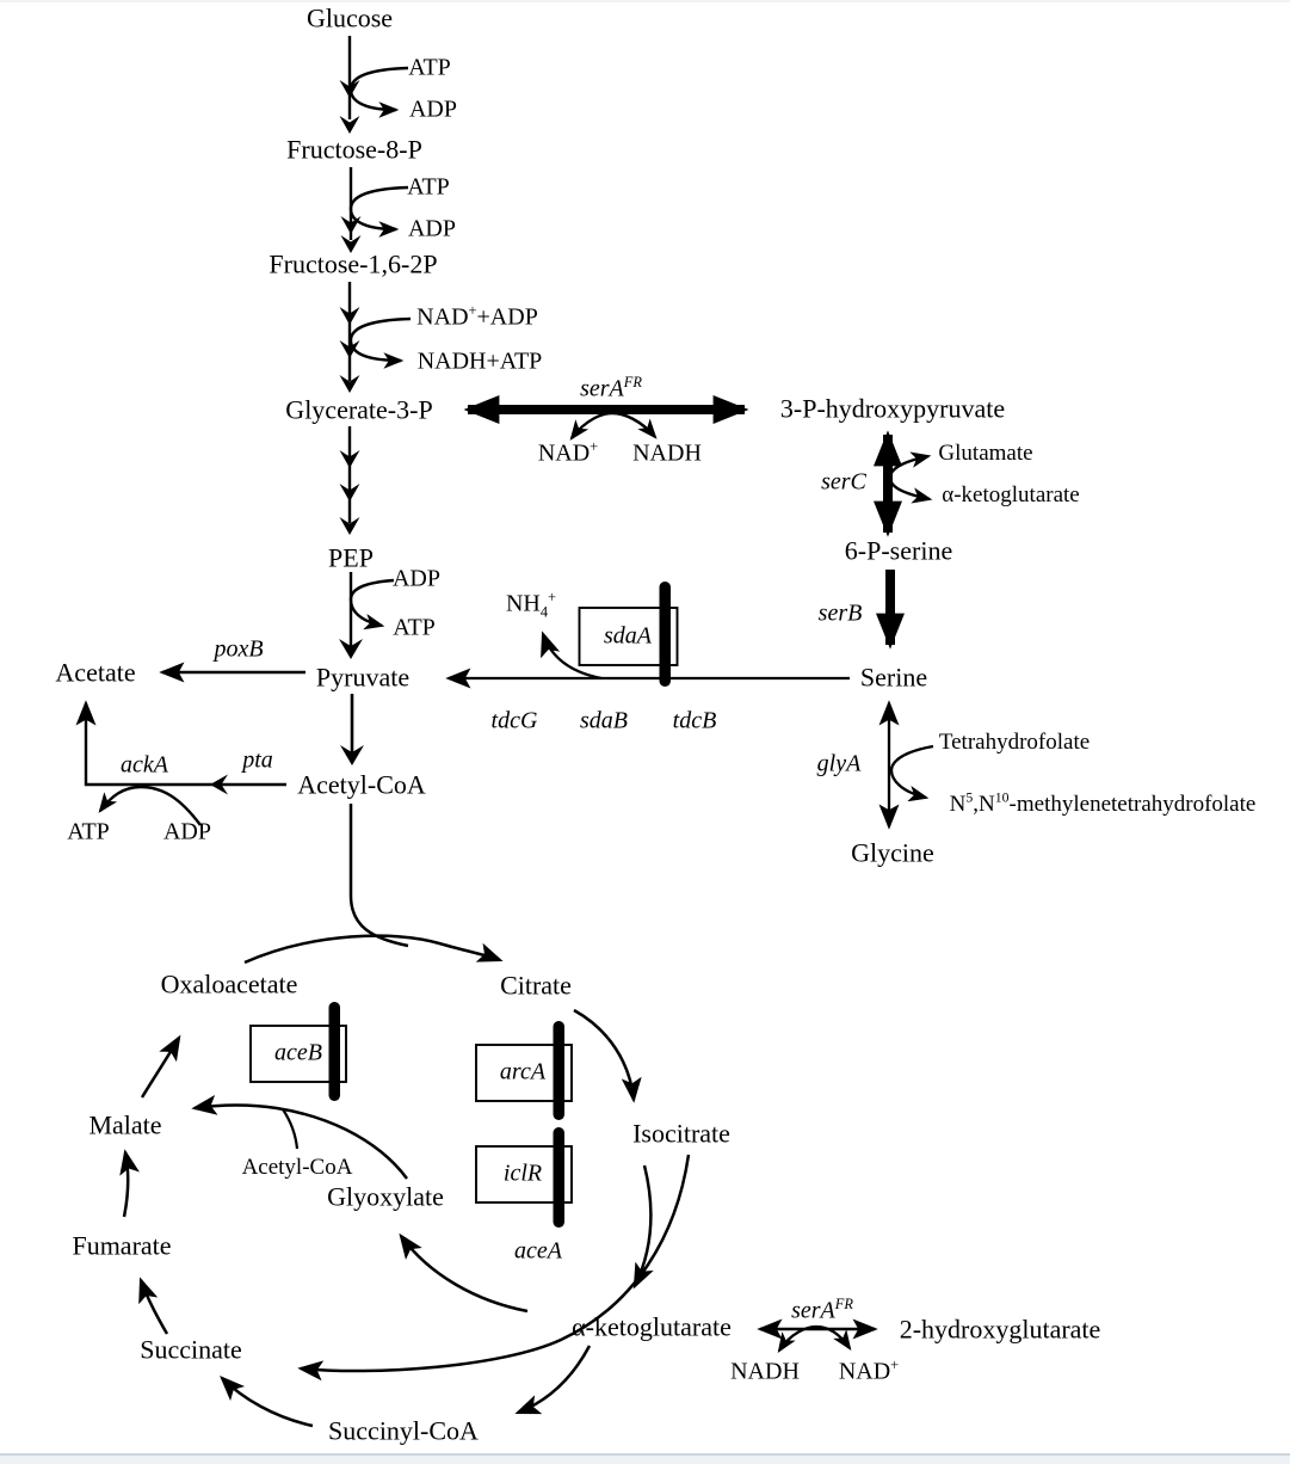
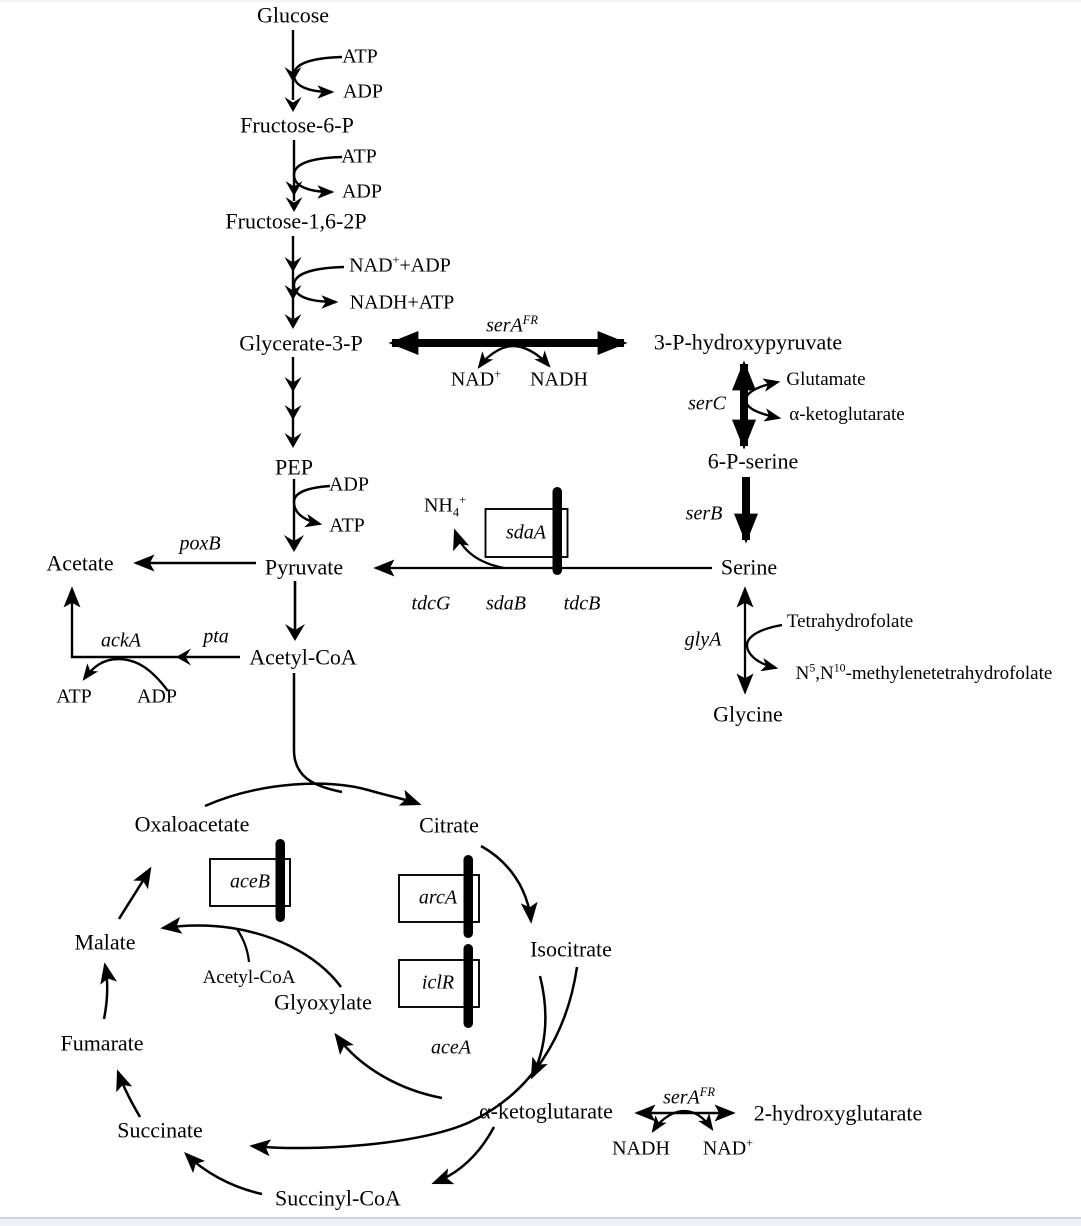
  Glucose
- Fructose-8-P
+ Fructose-6-P
  Fructose-1,6-2P
  Glycerate-3-P
  PEP
  Pyruvate
  Acetate
  Acetyl-CoA
  3-P-hydroxypyruvate
  6-P-serine
  Serine
  Glycine
  Oxaloacetate
  Citrate
  Isocitrate
  Malate
  Glyoxylate
  Acetyl-CoA
  Fumarate
  Succinate
  Succinyl-CoA
  α-ketoglutarate
  2-hydroxyglutarate
  ATP
  ADP
  ATP
  ADP
  NAD++ADP
  NADH+ATP
  NAD+
  NADH
  Glutamate
  α-ketoglutarate
  ADP
  ATP
  NH4+
  Tetrahydrofolate
  N5,N10-methylenetetrahydrofolate
  ATP
  ADP
  NADH
  NAD+
  serAFR
  serC
  serB
  glyA
  poxB
  sdaA
  tdcG
  sdaB
  tdcB
  pta
  ackA
  aceB
  arcA
  iclR
  aceA
  serAFR
